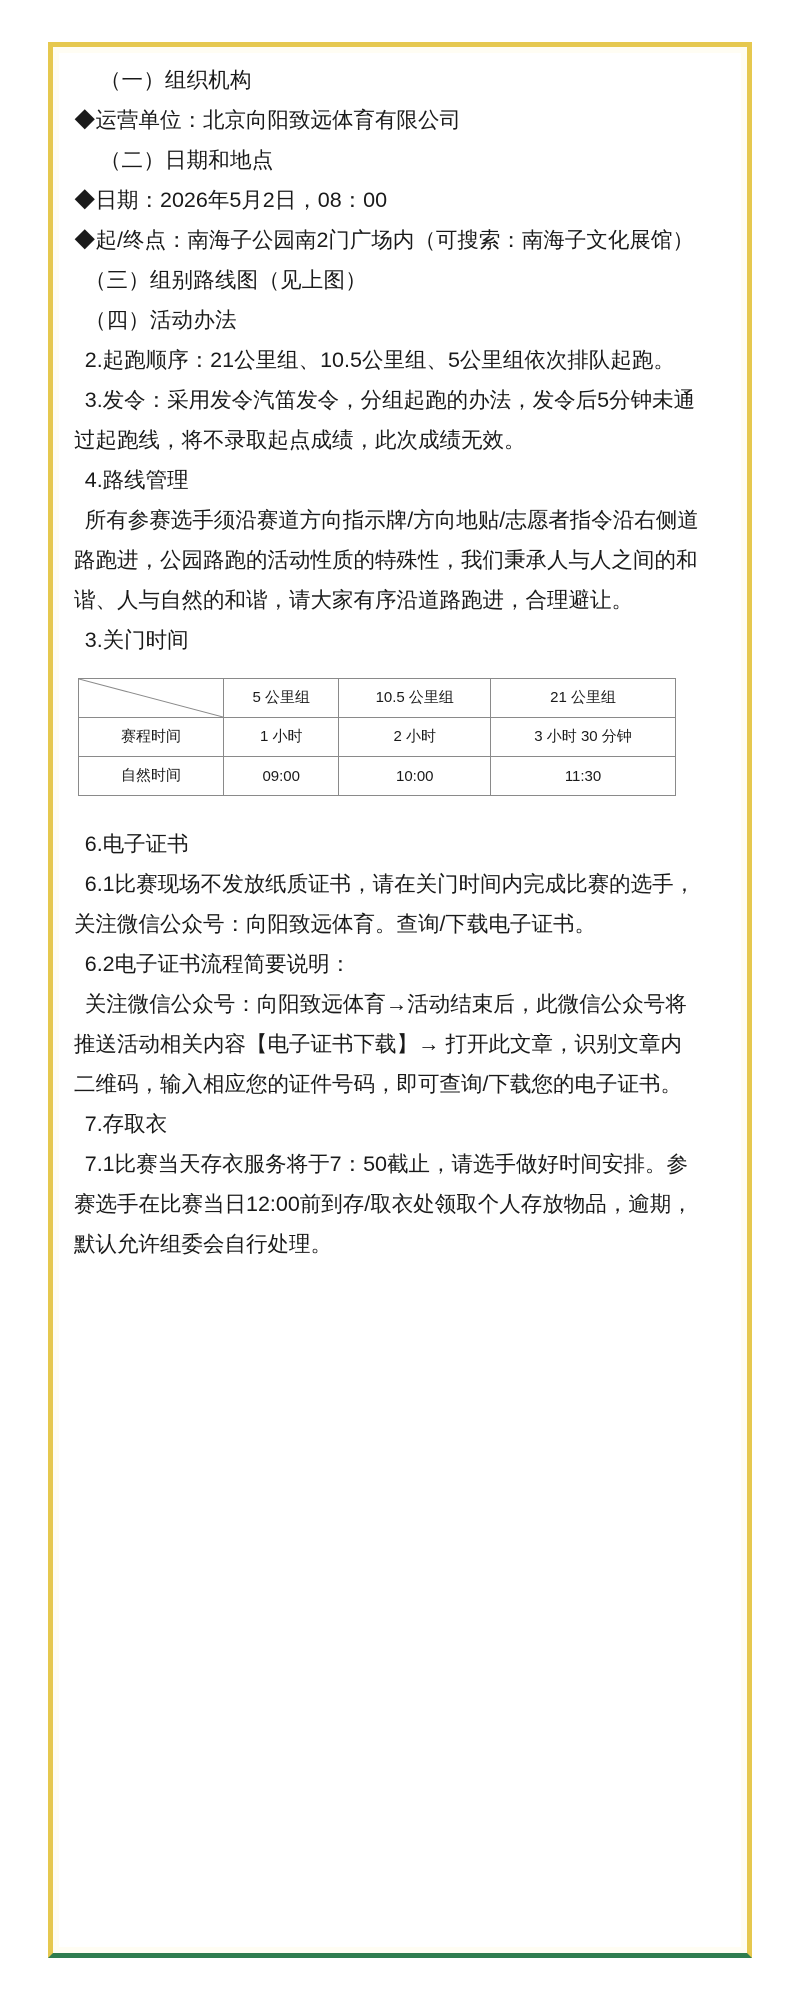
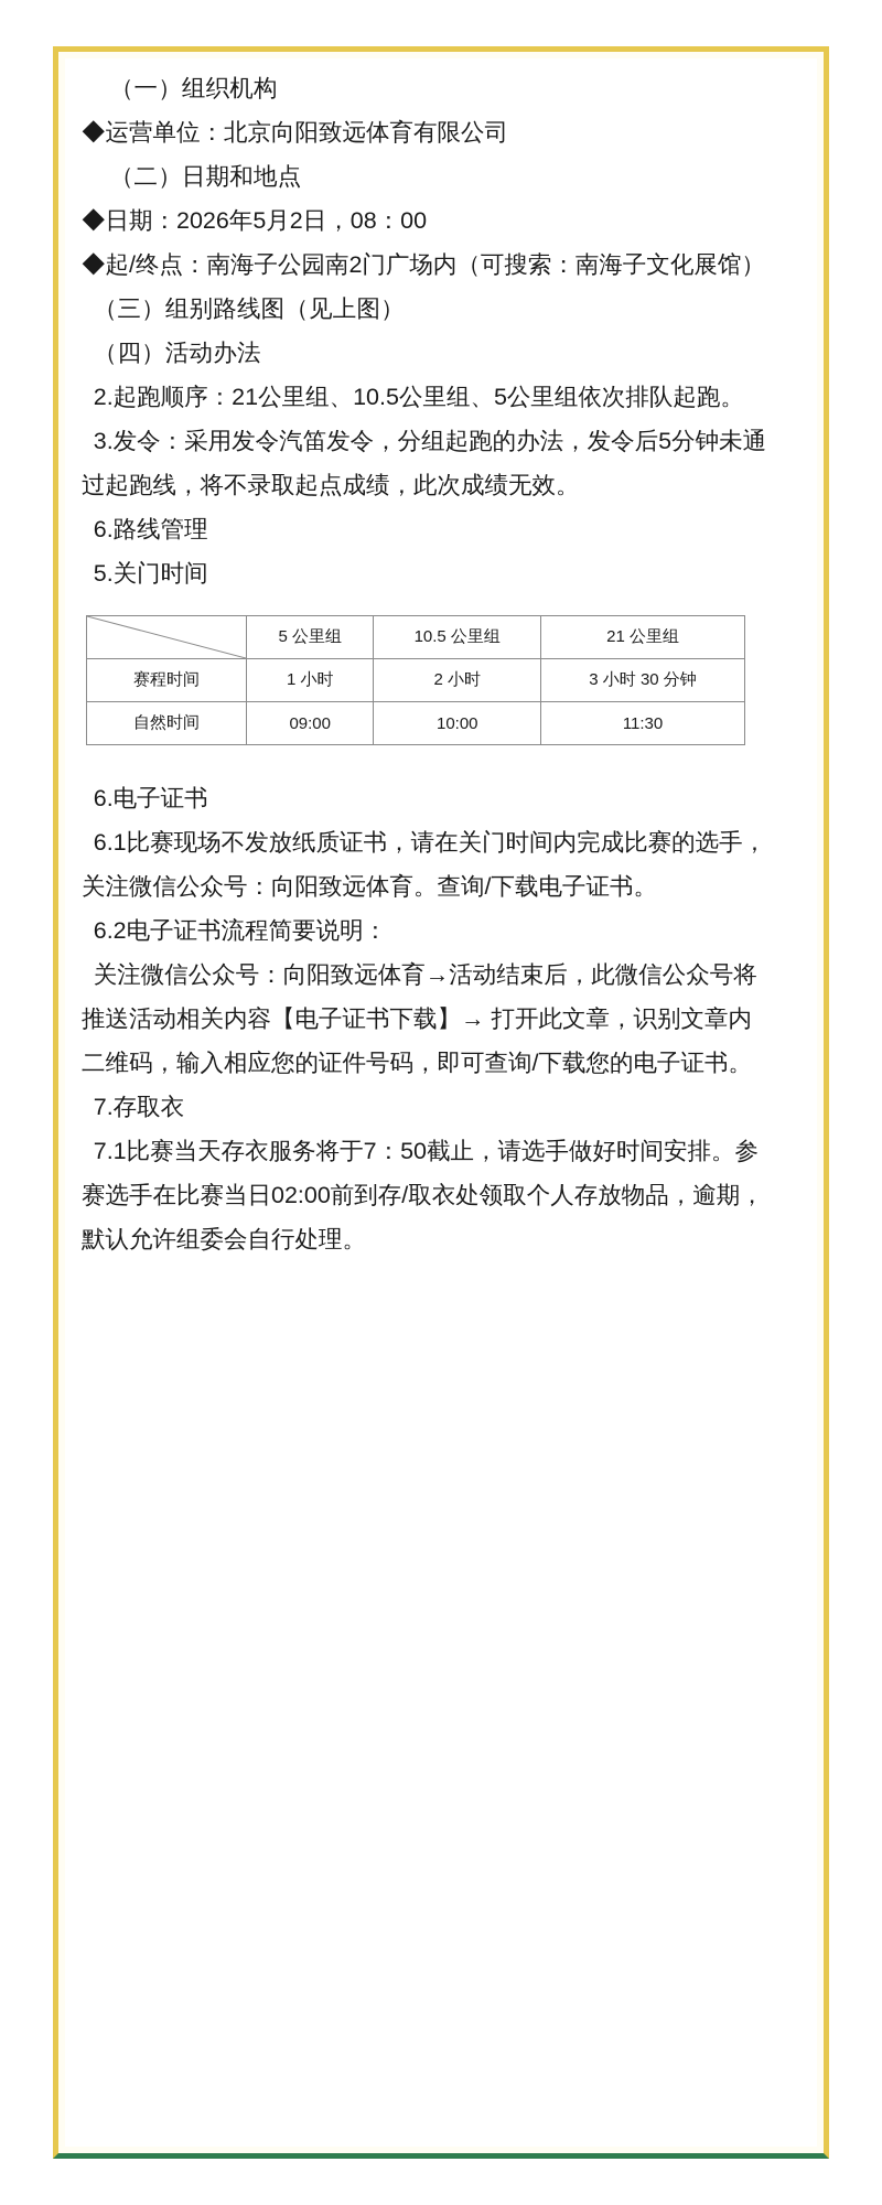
  （一）组织机构
  ◆运营单位：北京向阳致远体育有限公司
  （二）日期和地点
  ◆日期：2026年5月2日，08：00
  ◆起/终点：南海子公园南2门广场内（可搜索：南海子文化展馆）
  （三）组别路线图（见上图）
  （四）活动办法
  2.起跑顺序：21公里组、10.5公里组、5公里组依次排队起跑。
  3.发令：采用发令汽笛发令，分组起跑的办法，发令后5分钟未通过起跑线，将不录取起点成绩，此次成绩无效。
- 4.路线管理
+ 6.路线管理
- 所有参赛选手须沿赛道方向指示牌/方向地贴/志愿者指令沿右侧道路跑进，公园路跑的活动性质的特殊性，我们秉承人与人之间的和谐、人与自然的和谐，请大家有序沿道路跑进，合理避让。
- 3.关门时间
+ 5.关门时间
  	5 公里组	10.5 公里组	21 公里组
  赛程时间	1 小时	2 小时	3 小时 30 分钟
  自然时间	09:00	10:00	11:30
  6.电子证书
  6.1比赛现场不发放纸质证书，请在关门时间内完成比赛的选手，关注微信公众号：向阳致远体育。查询/下载电子证书。
  6.2电子证书流程简要说明：
  关注微信公众号：向阳致远体育→活动结束后，此微信公众号将推送活动相关内容【电子证书下载】→ 打开此文章，识别文章内二维码，输入相应您的证件号码，即可查询/下载您的电子证书。
  7.存取衣
- 7.1比赛当天存衣服务将于7：50截止，请选手做好时间安排。参赛选手在比赛当日12:00前到存/取衣处领取个人存放物品，逾期，默认允许组委会自行处理。
+ 7.1比赛当天存衣服务将于7：50截止，请选手做好时间安排。参赛选手在比赛当日02:00前到存/取衣处领取个人存放物品，逾期，默认允许组委会自行处理。
